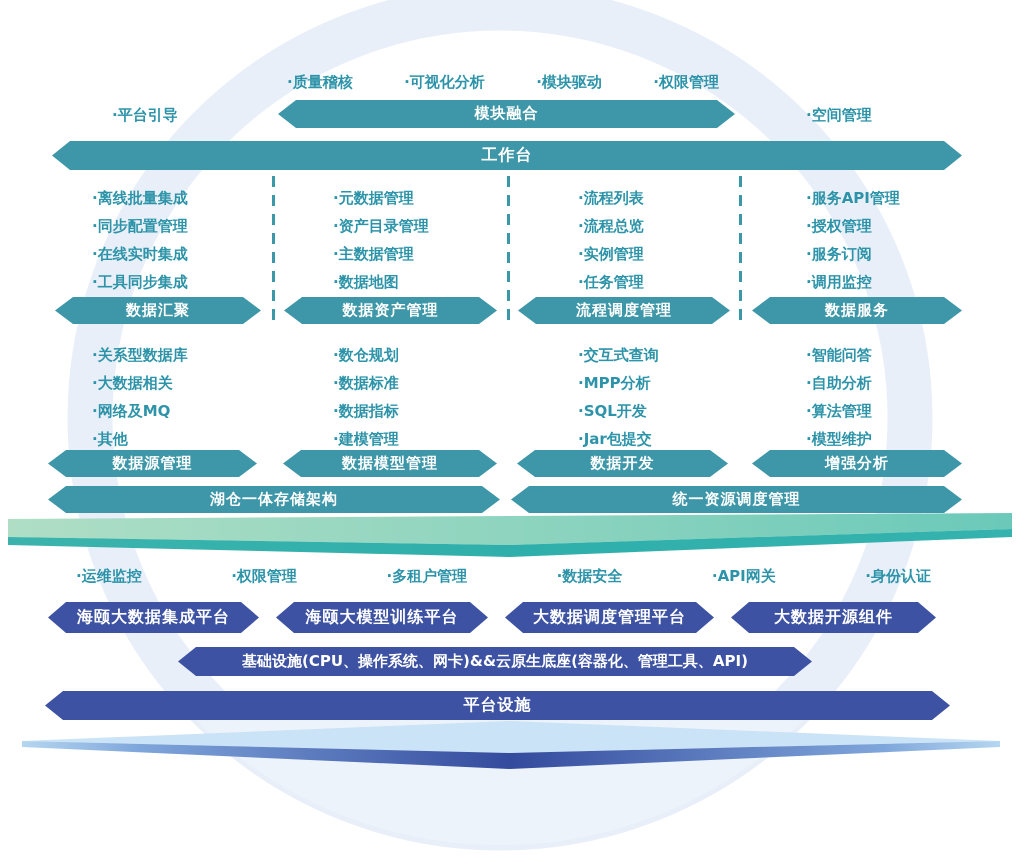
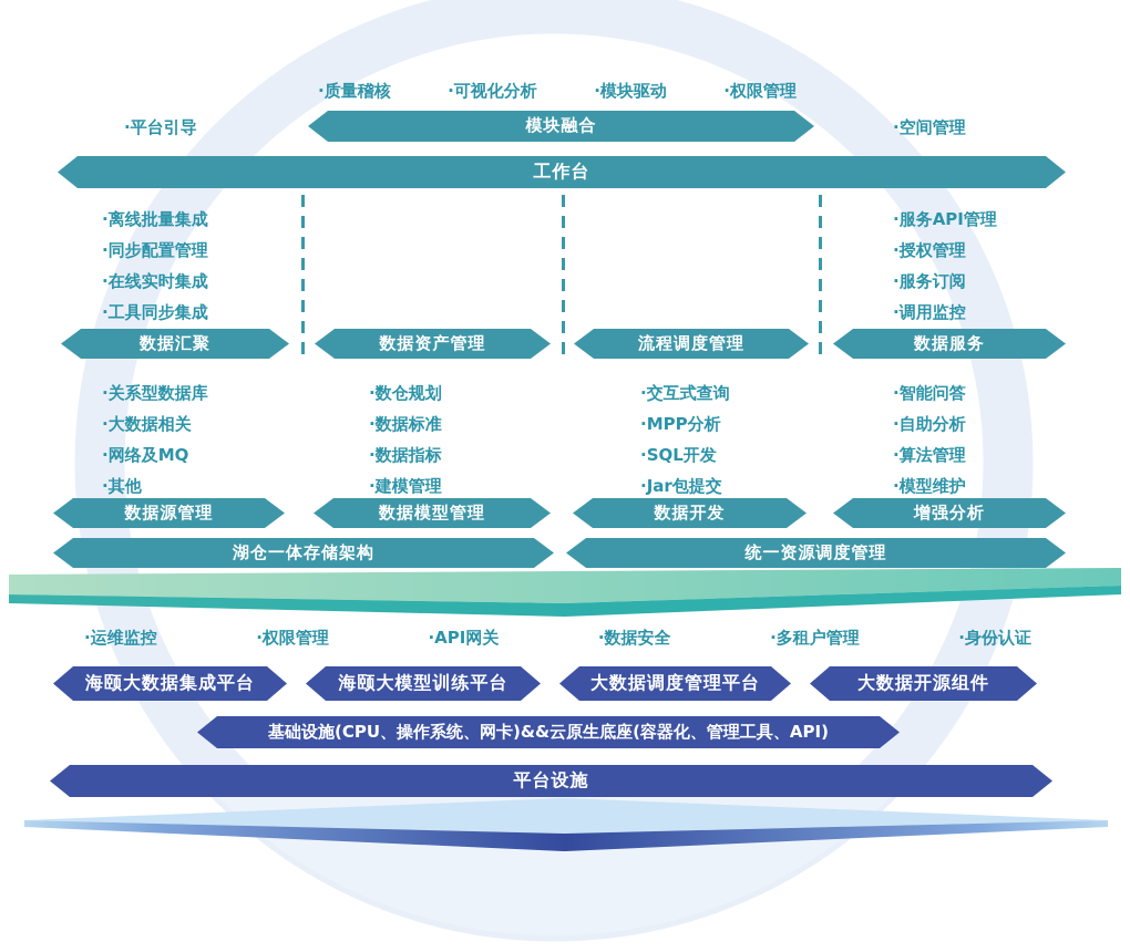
  ·质量稽核
  ·可视化分析
  ·模块驱动
  ·权限管理
  ·平台引导
  ·空间管理
  模块融合
  工作台
  ·离线批量集成
  ·同步配置管理
  ·在线实时集成
  ·工具同步集成
- ·元数据管理
- ·资产目录管理
- ·主数据管理
- ·数据地图
- ·流程列表
- ·流程总览
- ·实例管理
- ·任务管理
  ·服务API管理
  ·授权管理
  ·服务订阅
  ·调用监控
  数据汇聚
  数据资产管理
  流程调度管理
  数据服务
  ·关系型数据库
  ·大数据相关
  ·网络及MQ
  ·其他
  ·数仓规划
  ·数据标准
  ·数据指标
  ·建模管理
  ·交互式查询
  ·MPP分析
  ·SQL开发
  ·Jar包提交
  ·智能问答
  ·自助分析
  ·算法管理
  ·模型维护
  数据源管理
  数据模型管理
  数据开发
  增强分析
  湖仓一体存储架构
  统一资源调度管理
  ·运维监控
  ·权限管理
- ·多租户管理
+ ·API网关
  ·数据安全
- ·API网关
+ ·多租户管理
  ·身份认证
  海颐大数据集成平台
  海颐大模型训练平台
  大数据调度管理平台
  大数据开源组件
  基础设施(CPU、操作系统、网卡)&&云原生底座(容器化、管理工具、API)
  平台设施
